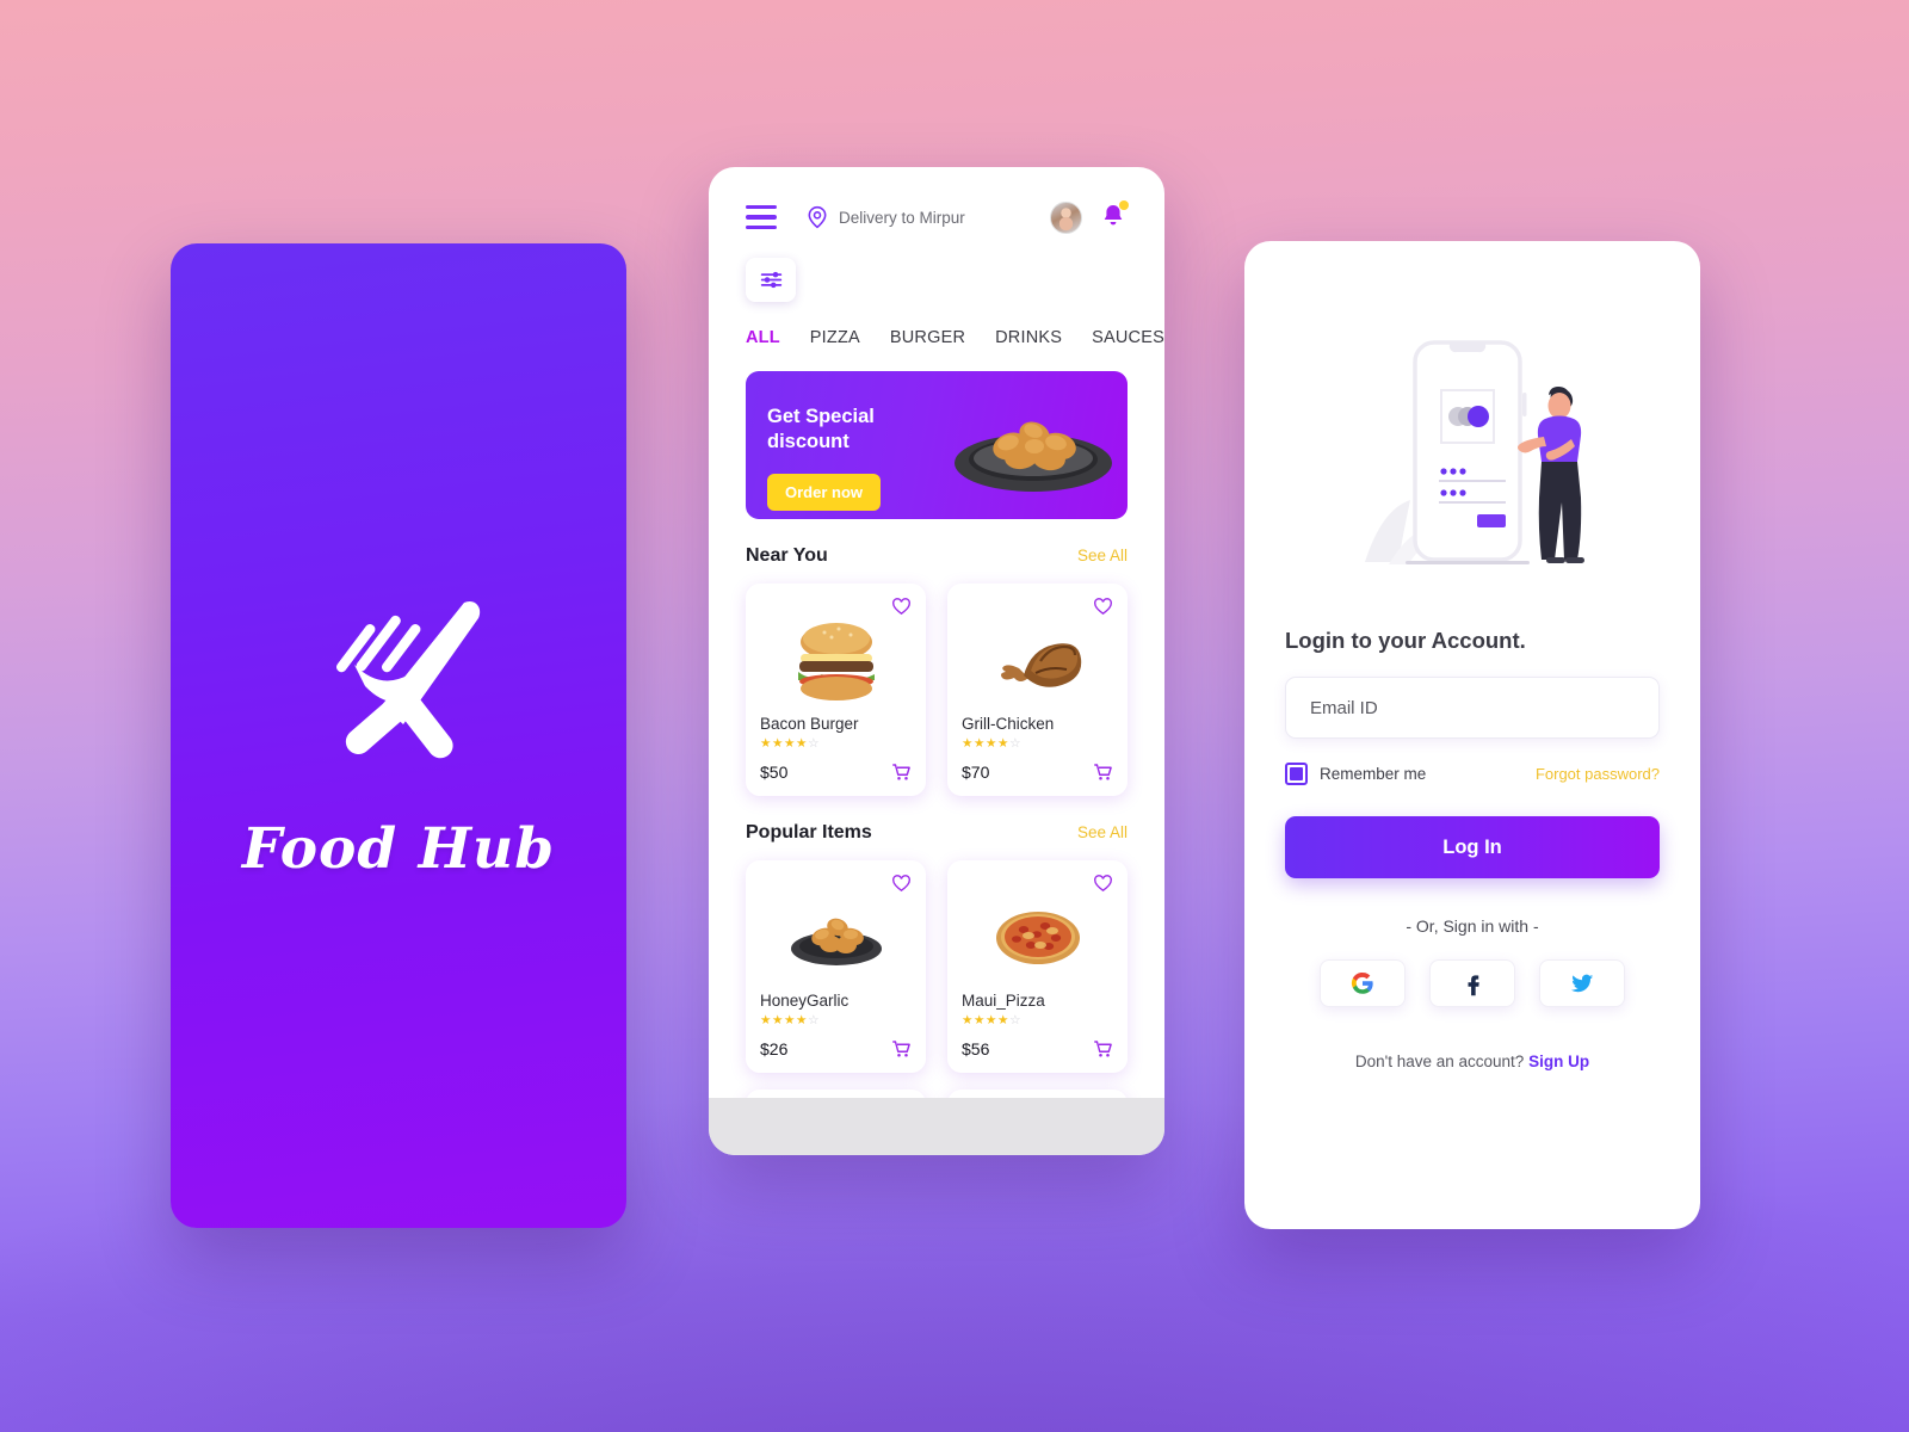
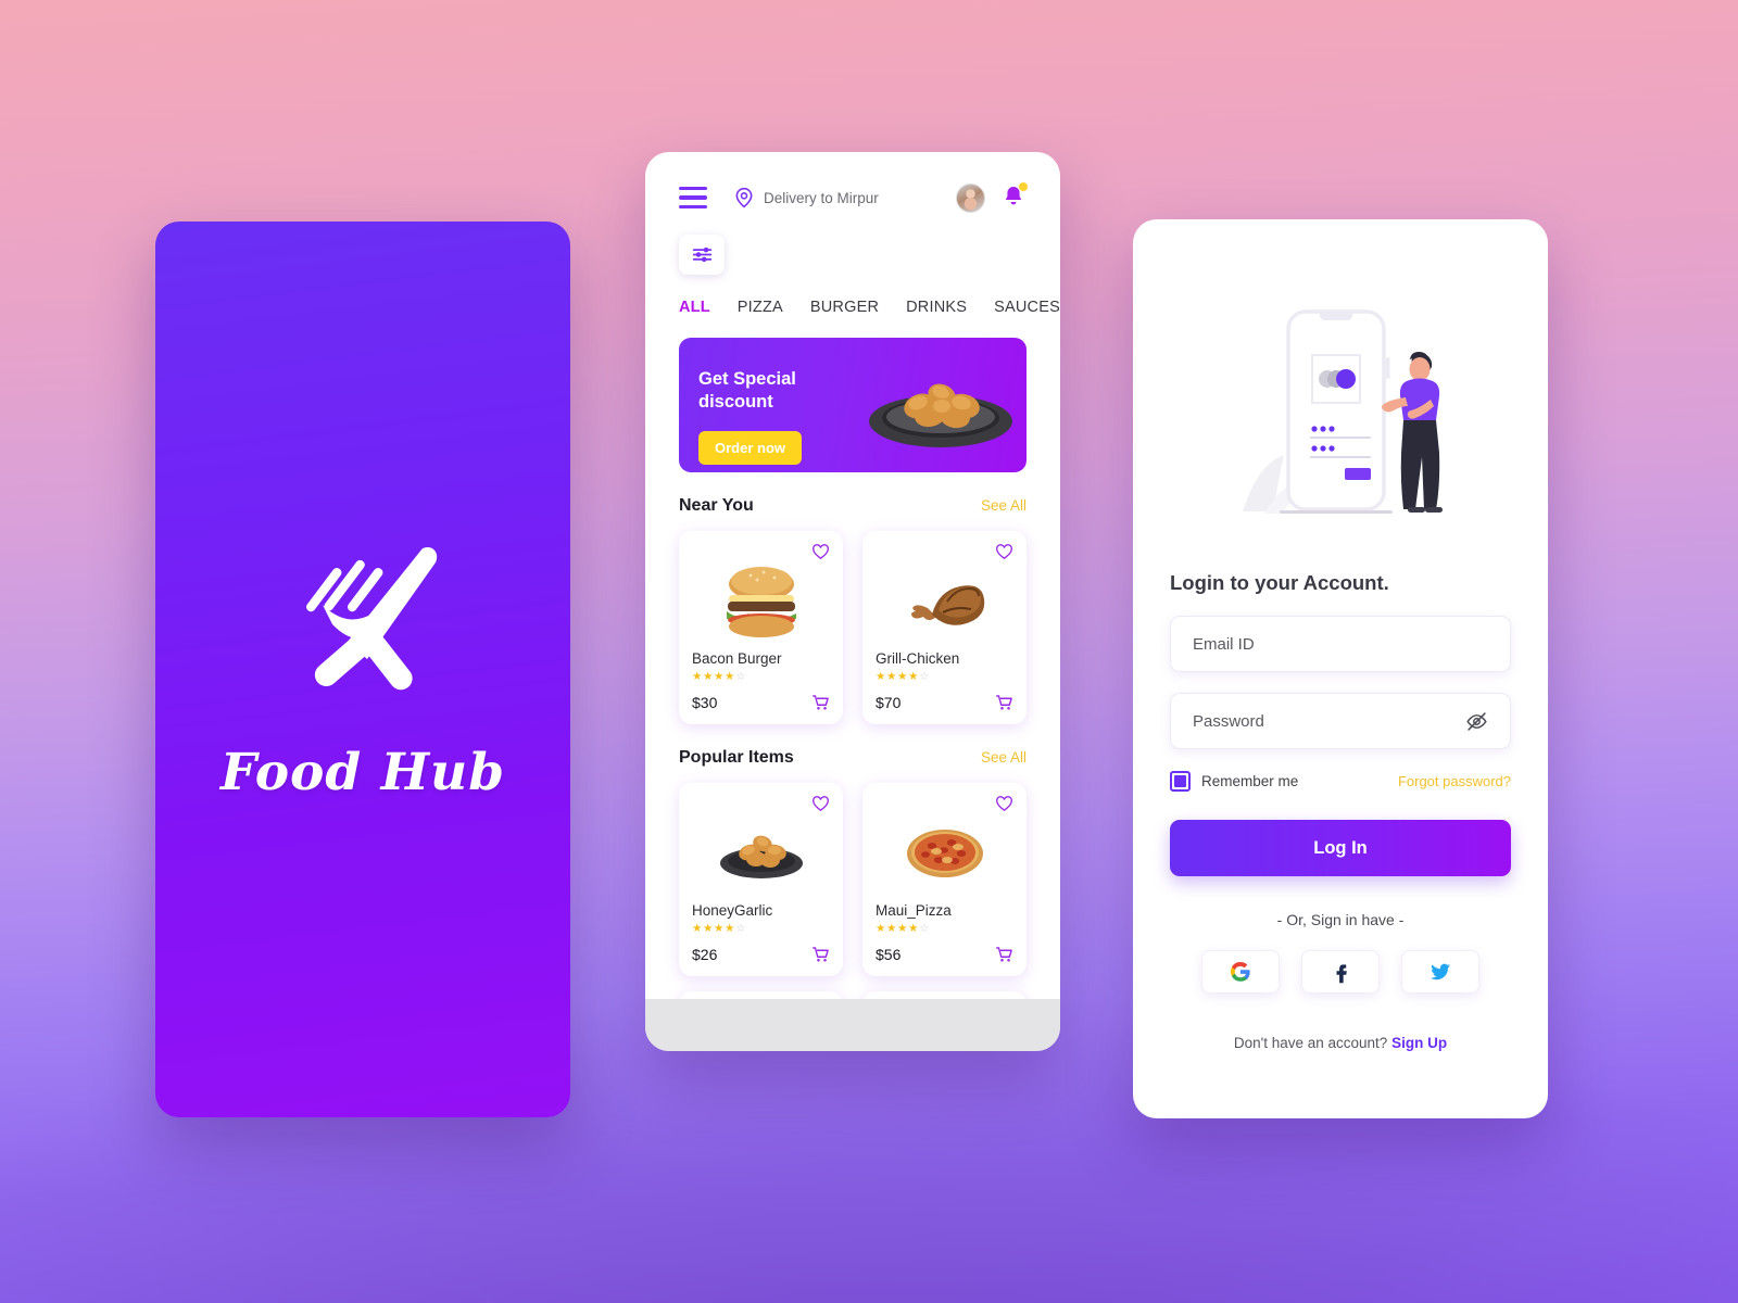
  Food Hub
  Delivery to Mirpur
  ALL
  PIZZA
  BURGER
  DRINKS
  SAUCES
  Get Special
  discount
  Order now
  Near You
  See All
  Bacon Burger
  ★★★★
- $50
+ $30
  Grill-Chicken
  ★★★★
  $70
  Popular Items
  See All
  HoneyGarlic
  ★★★★
  $26
  Maui_Pizza
  ★★★★
  $56
  Login to your Account.
  Email ID
+ Password
  Remember me
  Forgot password?
  Log In
- - Or, Sign in with -
+ - Or, Sign in have -
  Don't have an account? Sign Up
